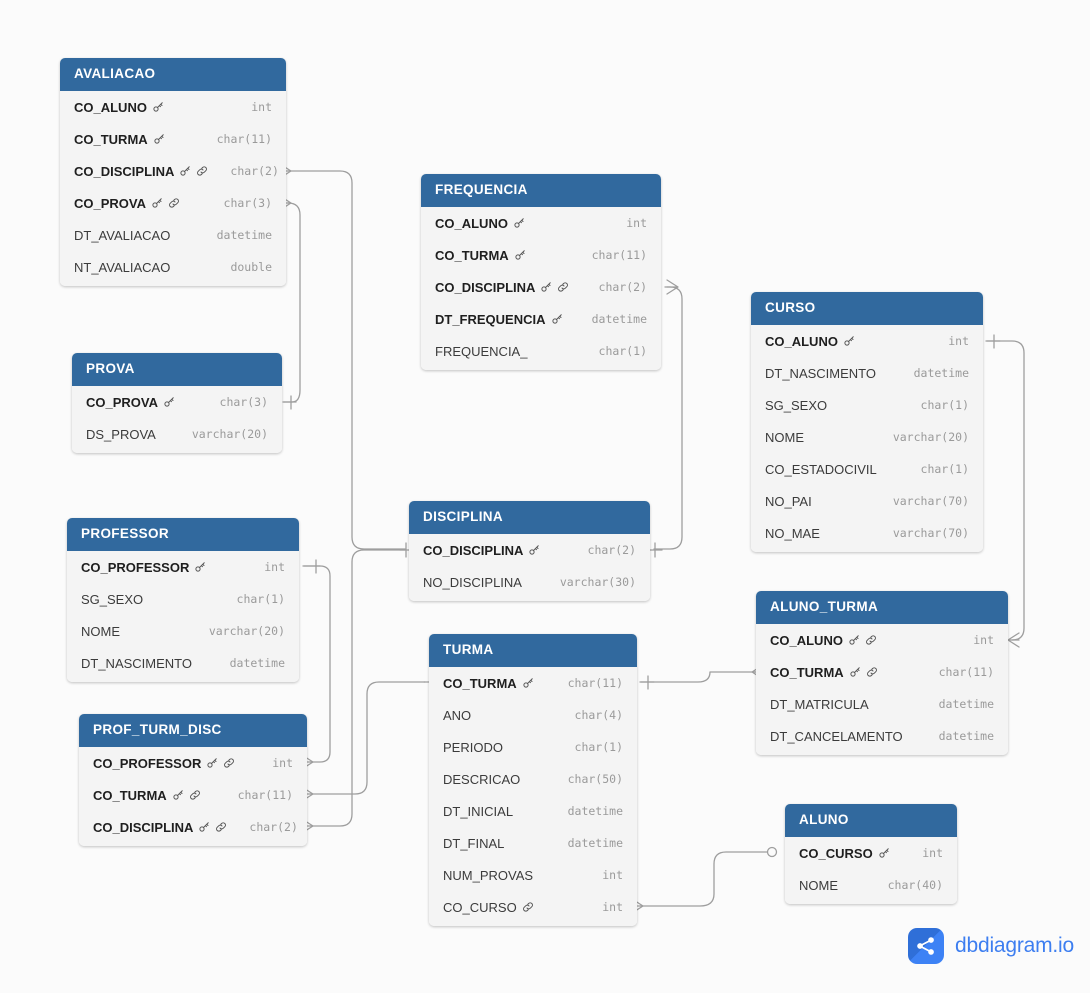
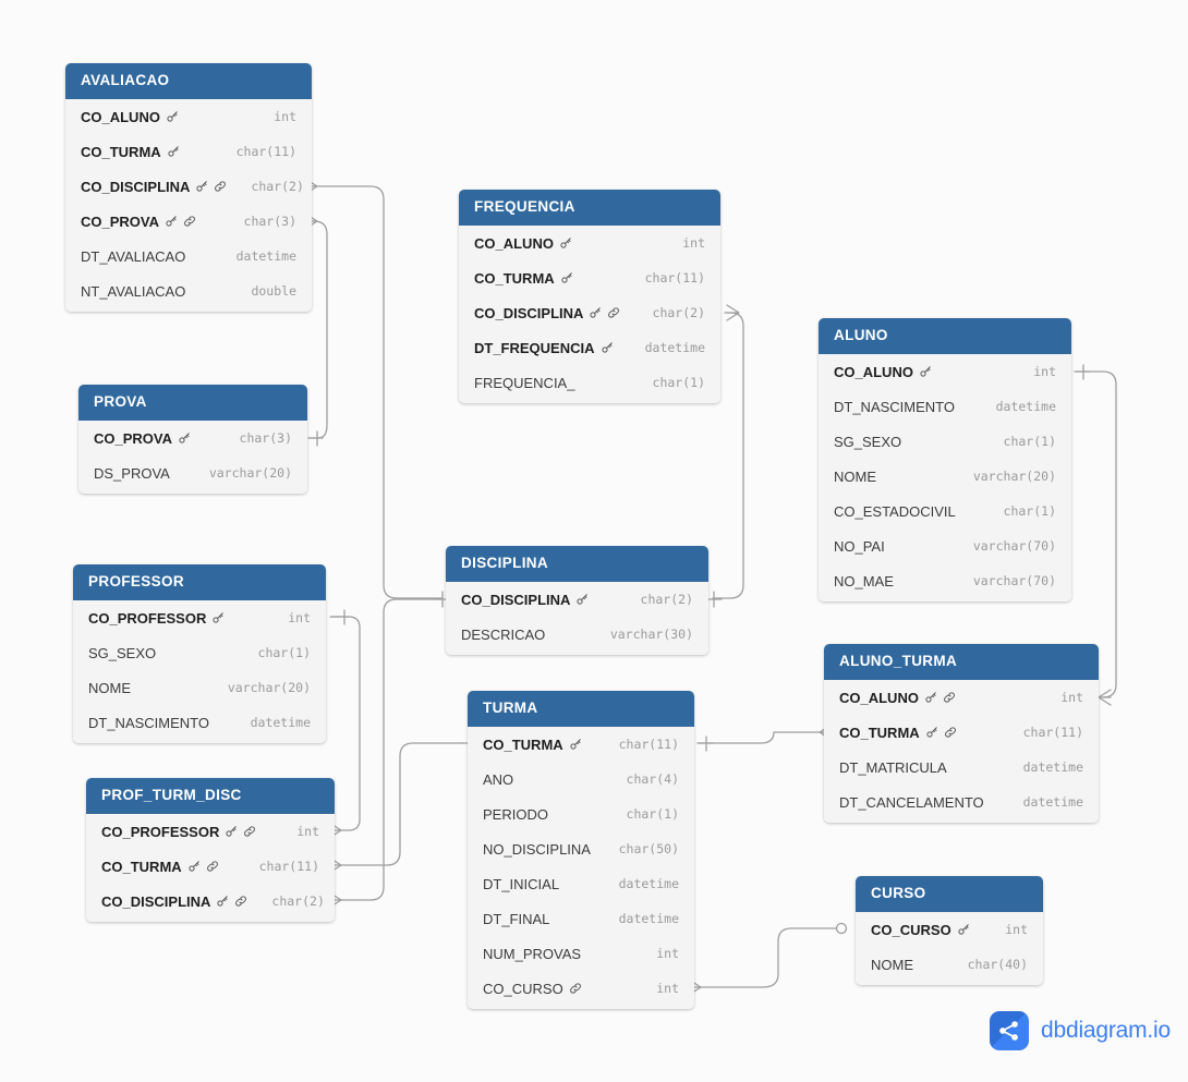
  AVALIACAO
  CO_ALUNO
  int
  CO_TURMA
  char(11)
  CO_DISCIPLINA
  char(2)
  CO_PROVA
  char(3)
  DT_AVALIACAO
  datetime
  NT_AVALIACAO
  double
  PROVA
  CO_PROVA
  char(3)
  DS_PROVA
  varchar(20)
  FREQUENCIA
  CO_ALUNO
  int
  CO_TURMA
  char(11)
  CO_DISCIPLINA
  char(2)
  DT_FREQUENCIA
  datetime
  FREQUENCIA_
  char(1)
- CURSO
+ ALUNO
  CO_ALUNO
  int
  DT_NASCIMENTO
  datetime
  SG_SEXO
  char(1)
  NOME
  varchar(20)
  CO_ESTADOCIVIL
  char(1)
  NO_PAI
  varchar(70)
  NO_MAE
  varchar(70)
  PROFESSOR
  CO_PROFESSOR
  int
  SG_SEXO
  char(1)
  NOME
  varchar(20)
  DT_NASCIMENTO
  datetime
  DISCIPLINA
  CO_DISCIPLINA
  char(2)
- NO_DISCIPLINA
+ DESCRICAO
  varchar(30)
  ALUNO_TURMA
  CO_ALUNO
  int
  CO_TURMA
  char(11)
  DT_MATRICULA
  datetime
  DT_CANCELAMENTO
  datetime
  PROF_TURM_DISC
  CO_PROFESSOR
  int
  CO_TURMA
  char(11)
  CO_DISCIPLINA
  char(2)
  TURMA
  CO_TURMA
  char(11)
  ANO
  char(4)
  PERIODO
  char(1)
- DESCRICAO
+ NO_DISCIPLINA
  char(50)
  DT_INICIAL
  datetime
  DT_FINAL
  datetime
  NUM_PROVAS
  int
  CO_CURSO
  int
- ALUNO
+ CURSO
  CO_CURSO
  int
  NOME
  char(40)
  dbdiagram.io
